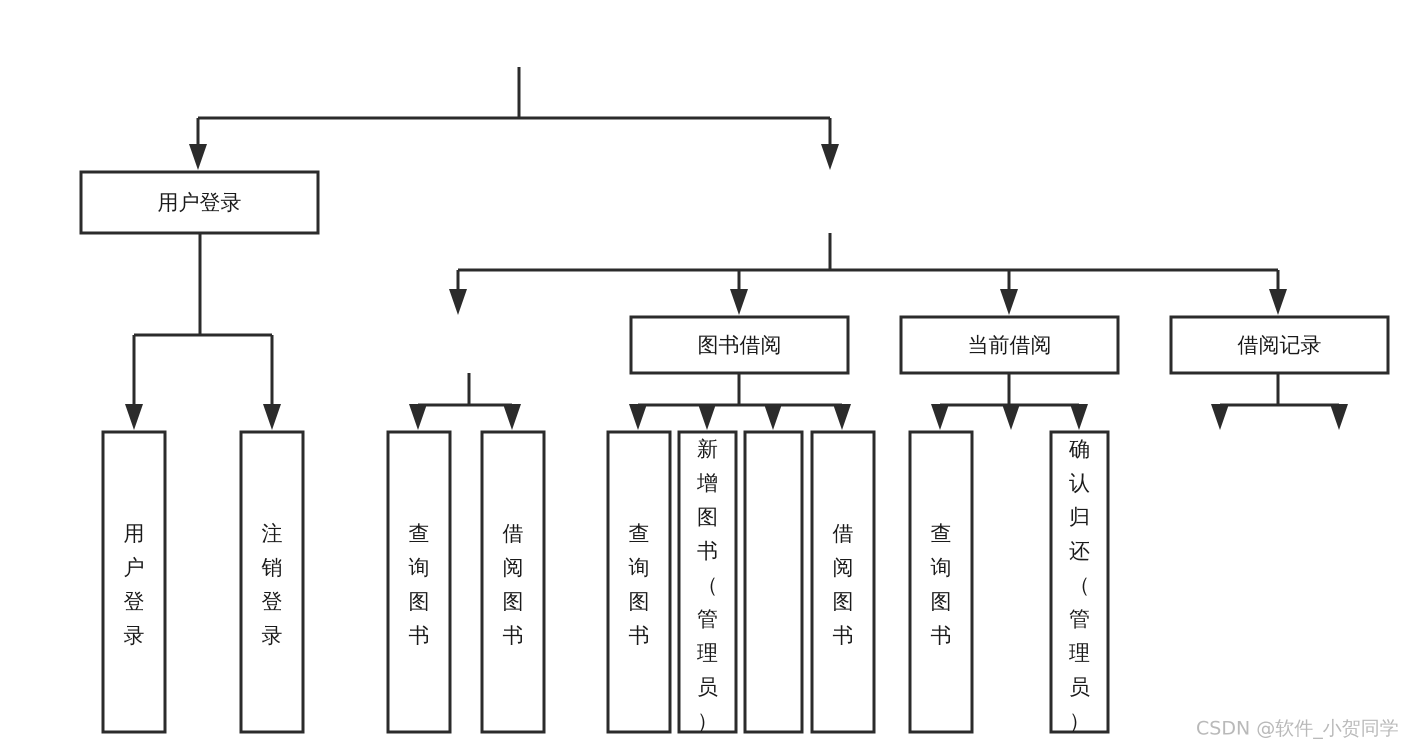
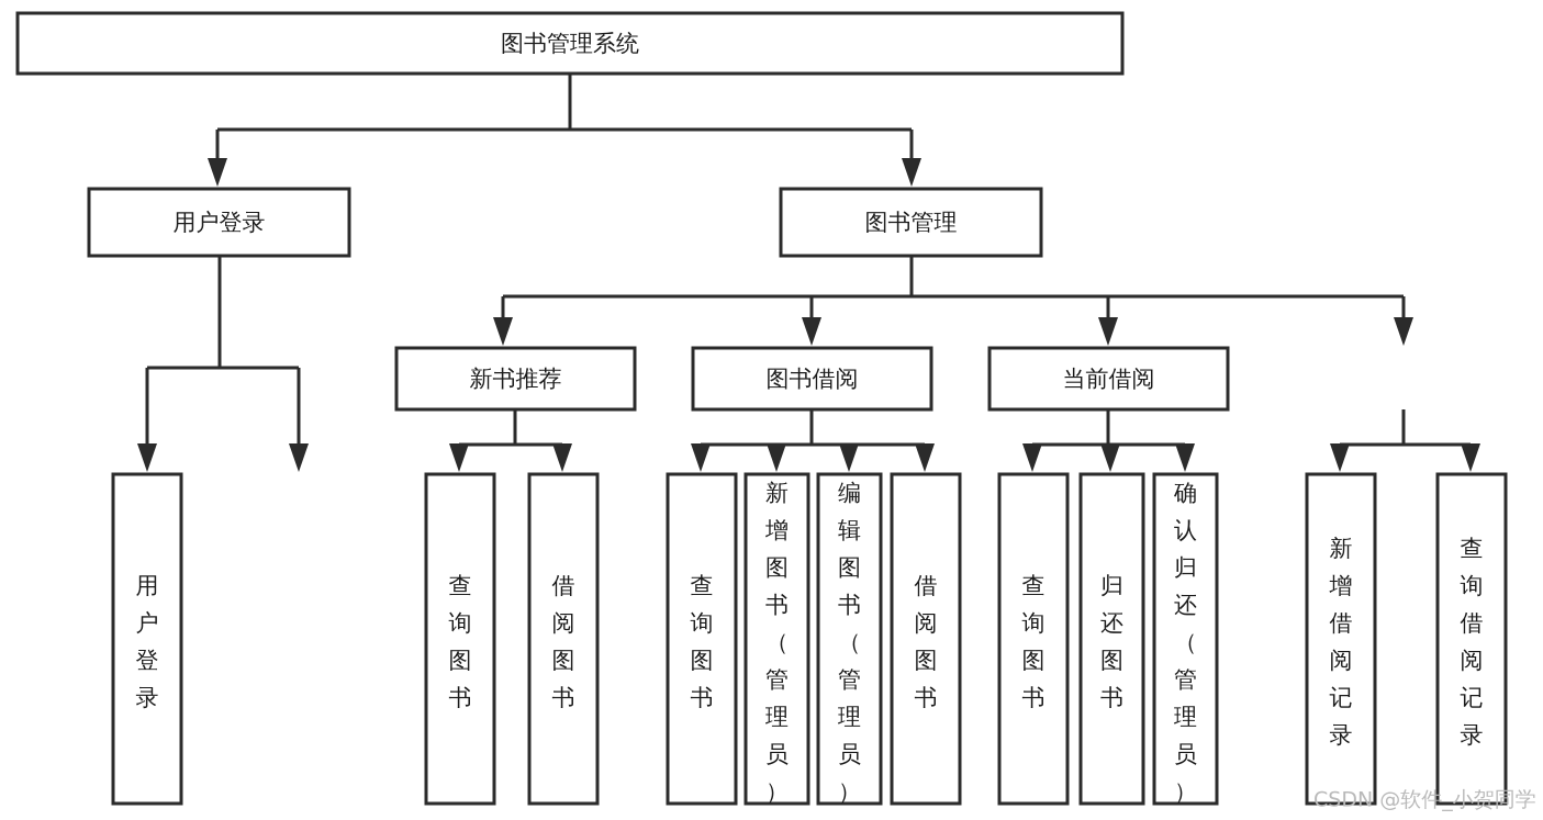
+ 图书管理系统
  用户登录
+ 图书管理
+ 新书推荐
  图书借阅
  当前借阅
- 借阅记录
  用户登录
- 注销登录
  查询图书
  借阅图书
  查询图书
  新增图书（管理员）
+ 编辑图书（管理员）
  借阅图书
  查询图书
+ 归还图书
  确认归还（管理员）
+ 新增借阅记录
+ 查询借阅记录
  CSDN @软件_小贺同学
